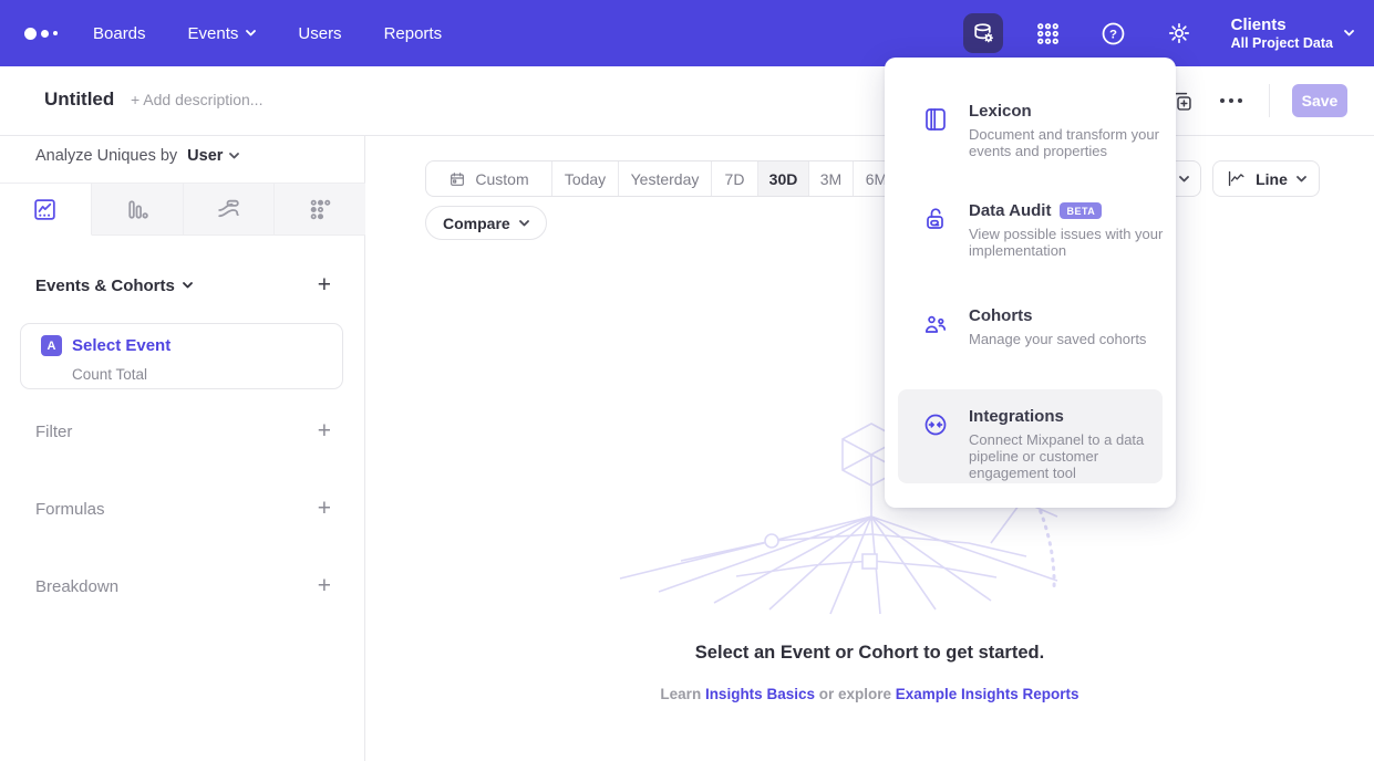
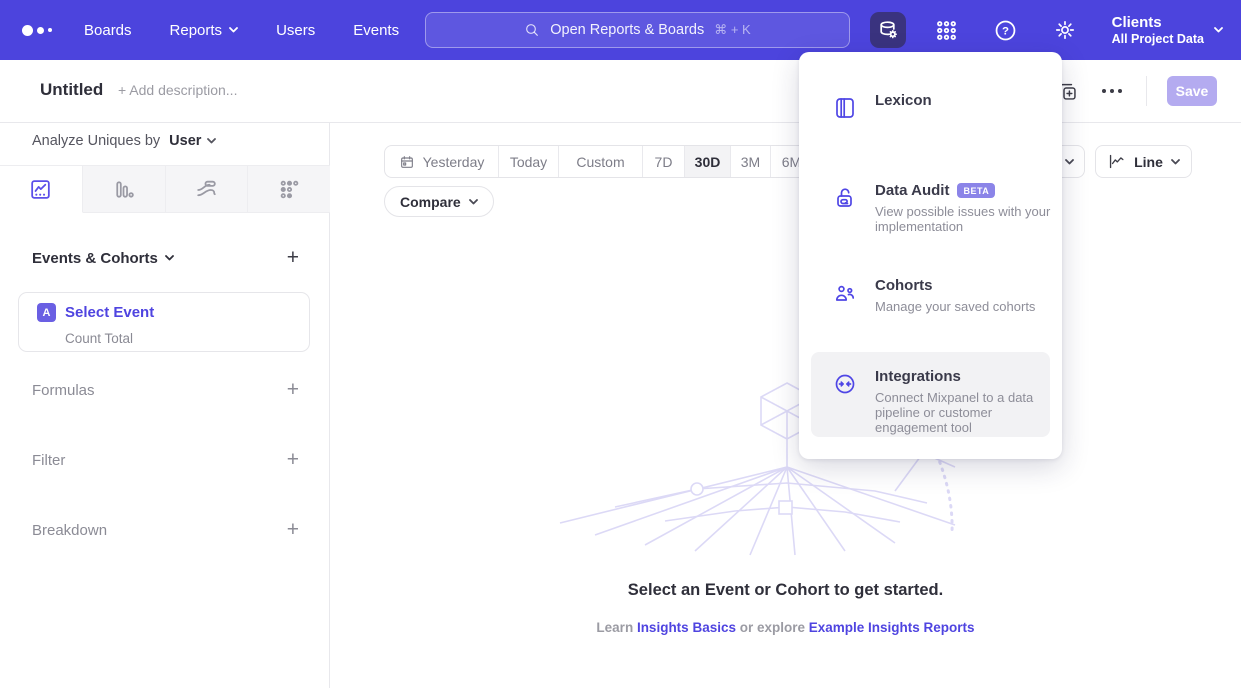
  Boards
- Events
+ Reports
  Users
- Reports
+ Events
+ Open Reports & Boards
+ ⌘ + K
  ?
  Clients
  All Project Data
  Untitled
  + Add description...
  Save
  Analyze Uniques by
  User
  Events & Cohorts
  +
  A
  Select Event
  Count Total
- Filter
+ Formulas
  +
- Formulas
+ Filter
  +
  Breakdown
  +
- Custom
+ Yesterday
  Today
- Yesterday
+ Custom
  7D
  30D
  3M
  6M
  Compare
  Line
  Select an Event or Cohort to get started.
  Learn Insights Basics or explore Example Insights Reports
  Lexicon
- Document and transform your events and properties
  Data Audit
  BETA
  View possible issues with your implementation
  Cohorts
  Manage your saved cohorts
  Integrations
  Connect Mixpanel to a data pipeline or customer engagement tool
